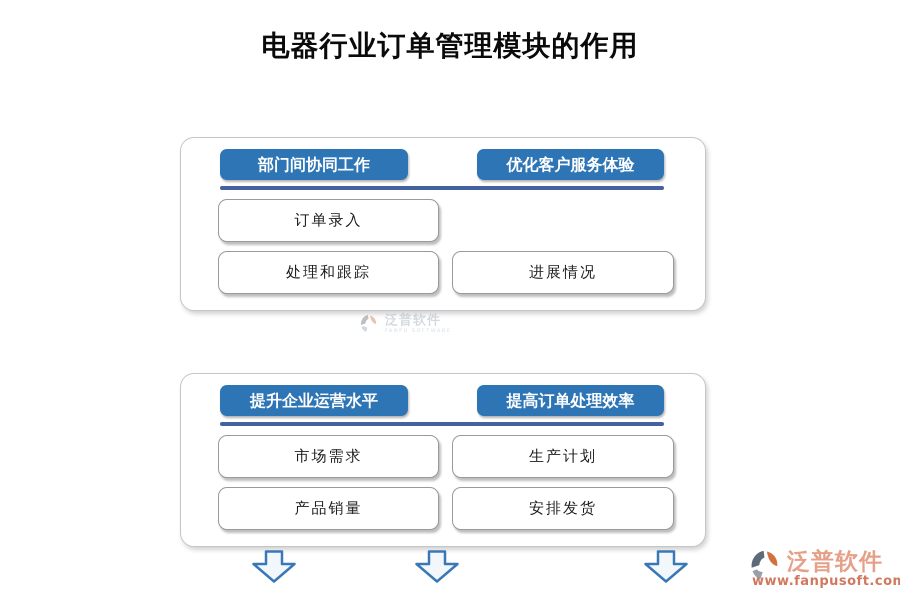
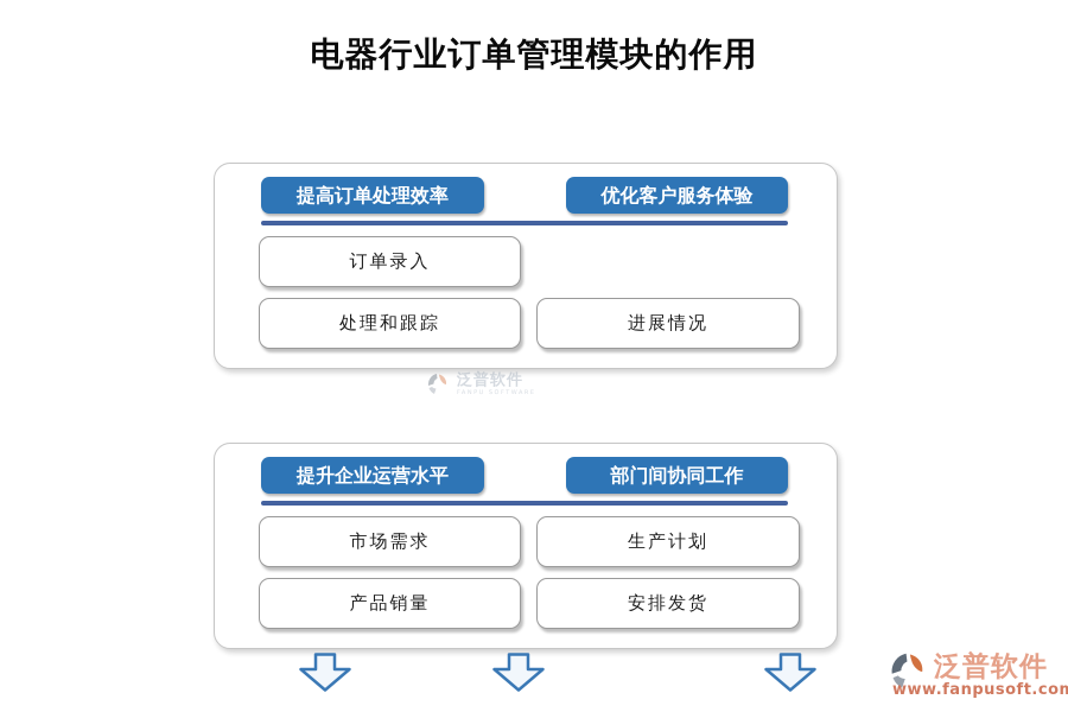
  电器行业订单管理模块的作用
- 部门间协同工作
+ 提高订单处理效率
  优化客户服务体验
  订单录入
  处理和跟踪
  进展情况
  泛普软件
  提升企业运营水平
- 提高订单处理效率
+ 部门间协同工作
  市场需求
  生产计划
  产品销量
  安排发货
  泛普软件
  www.fanpusoft.co
